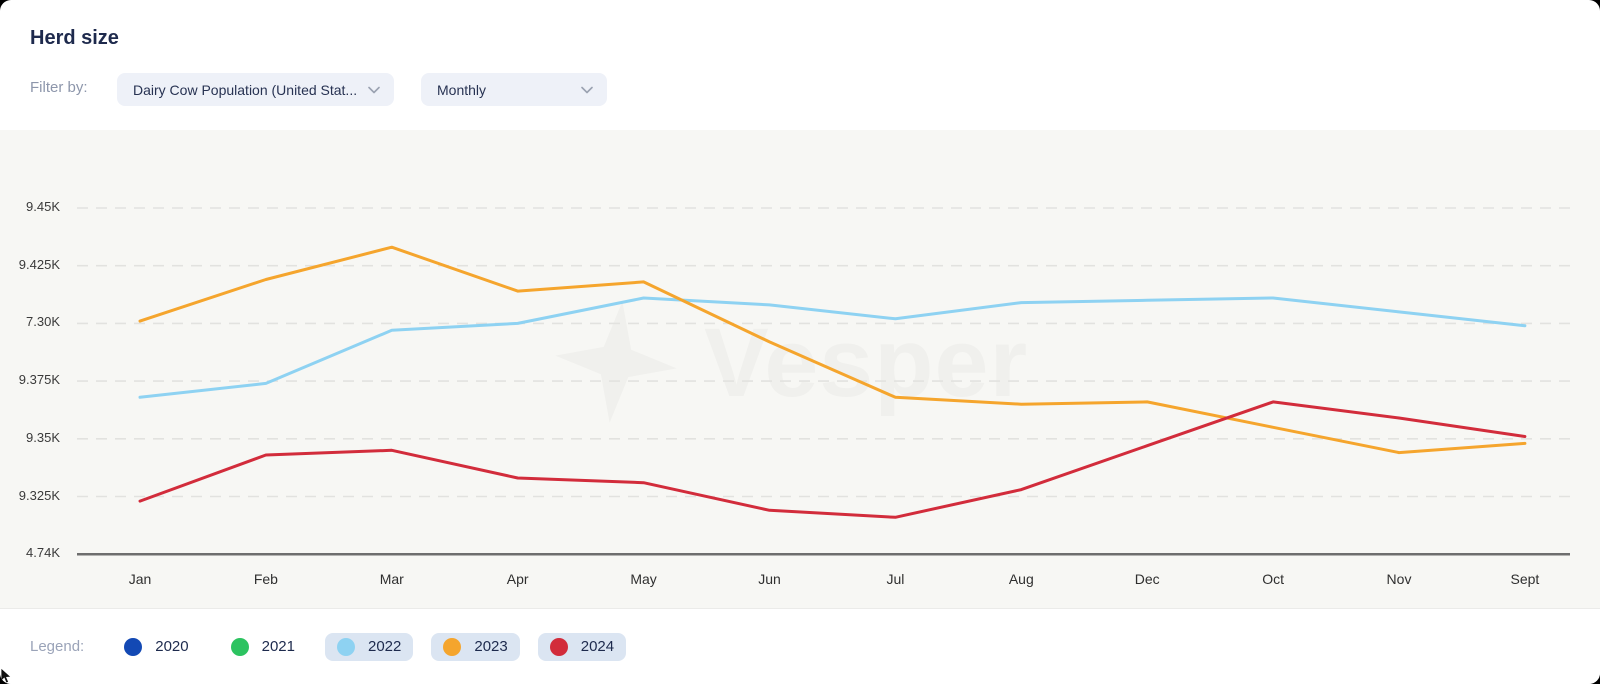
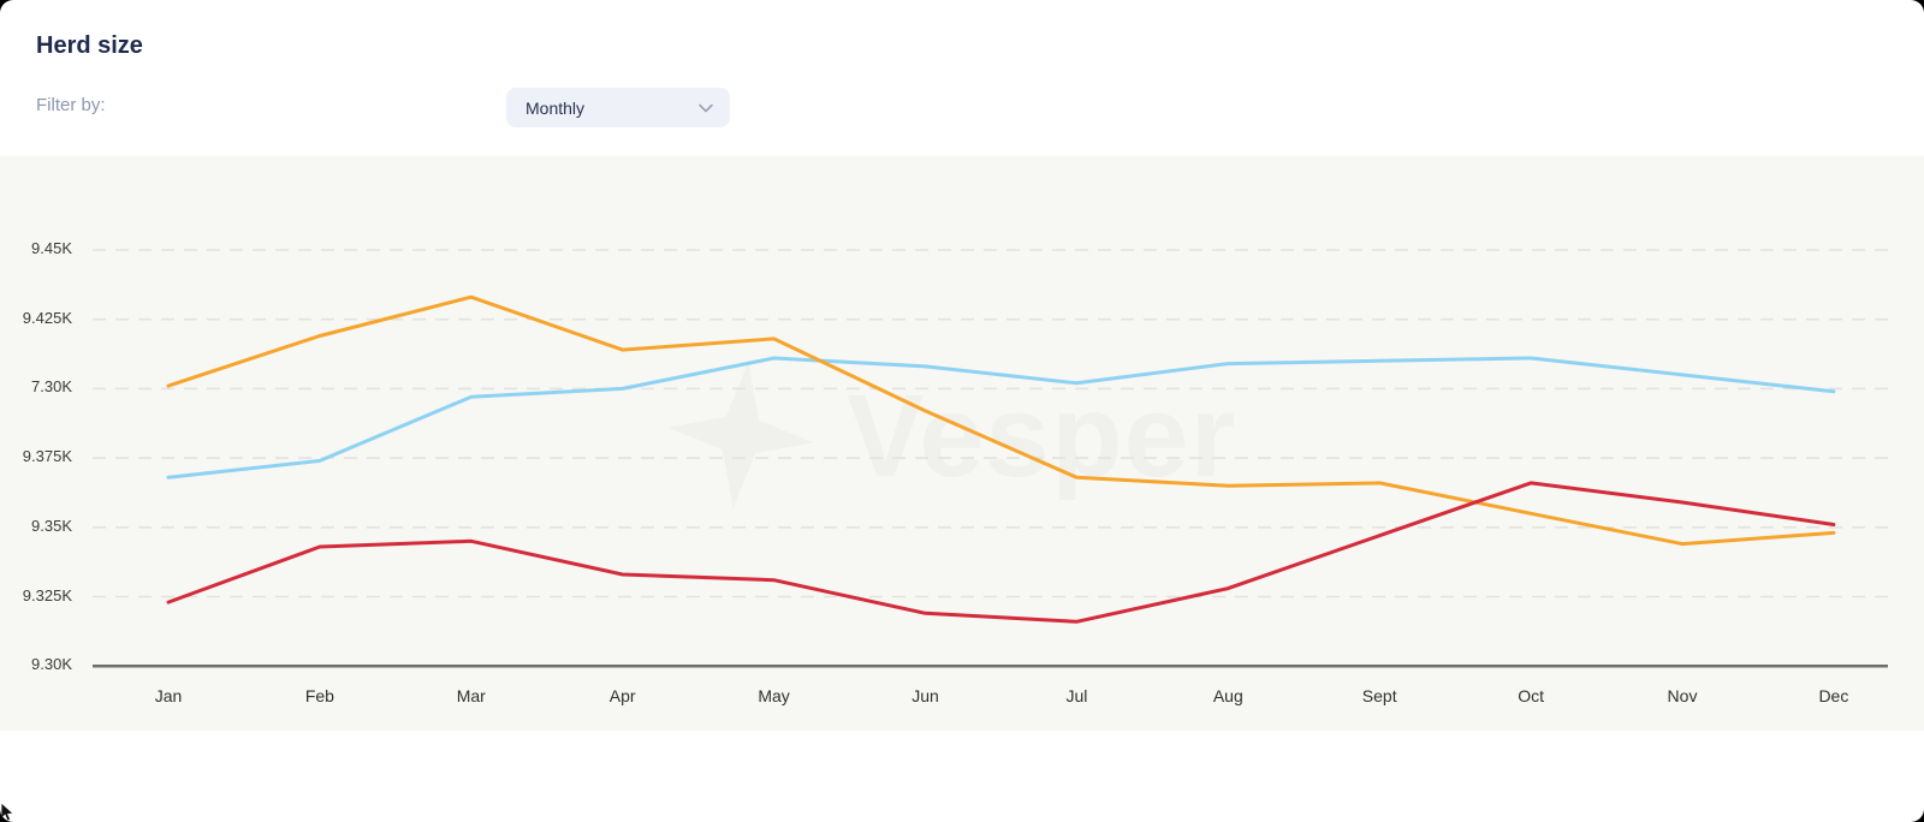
  Herd size
  Filter by:
- Dairy Cow Population (United Stat...
  Monthly
  Vesper
  9.45K
  9.425K
  7.30K
  9.375K
  9.35K
  9.325K
- 4.74K
+ 9.30K
  Jan
  Feb
  Mar
  Apr
  May
  Jun
  Jul
  Aug
- Dec
+ Sept
  Oct
  Nov
- Sept
+ Dec
- Legend:
- 2020
- 2021
- 2022
- 2023
- 2024
